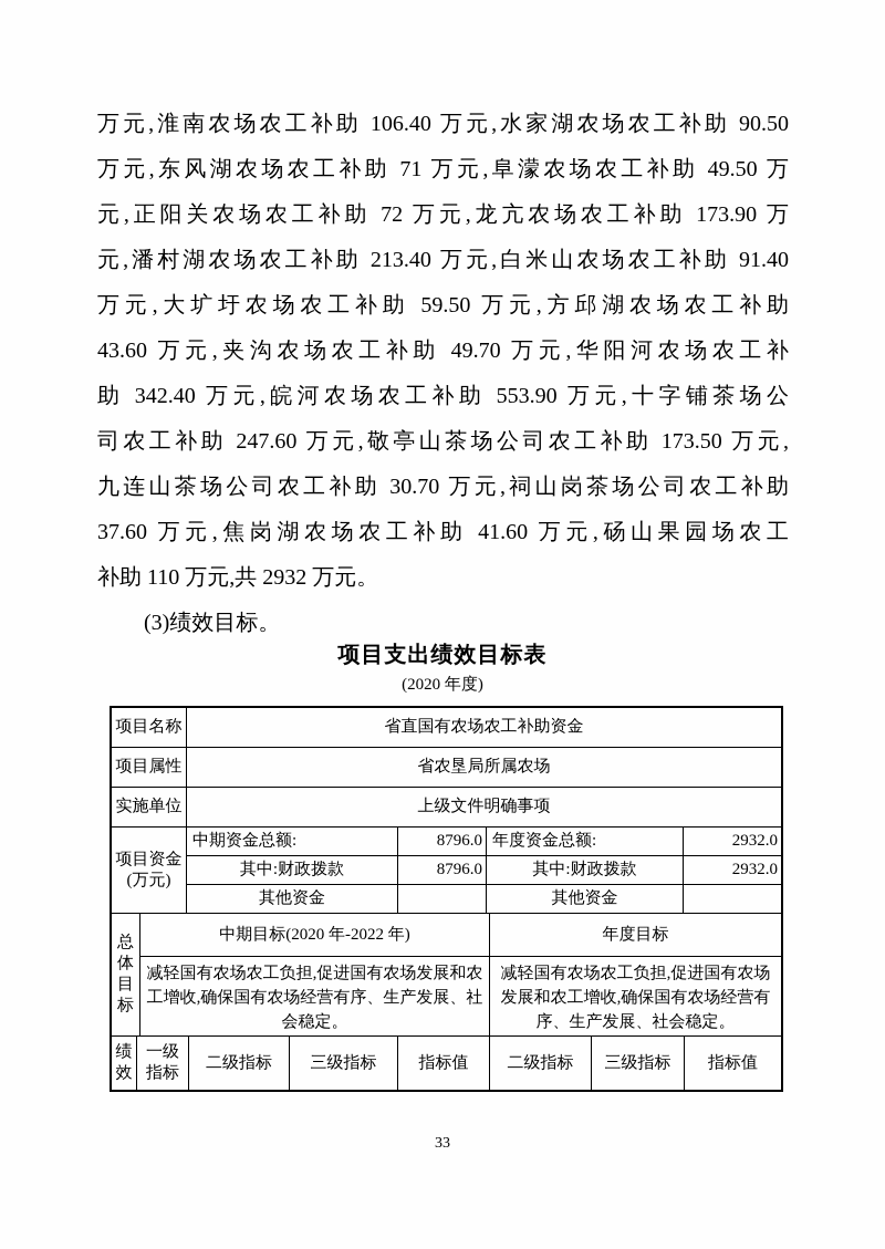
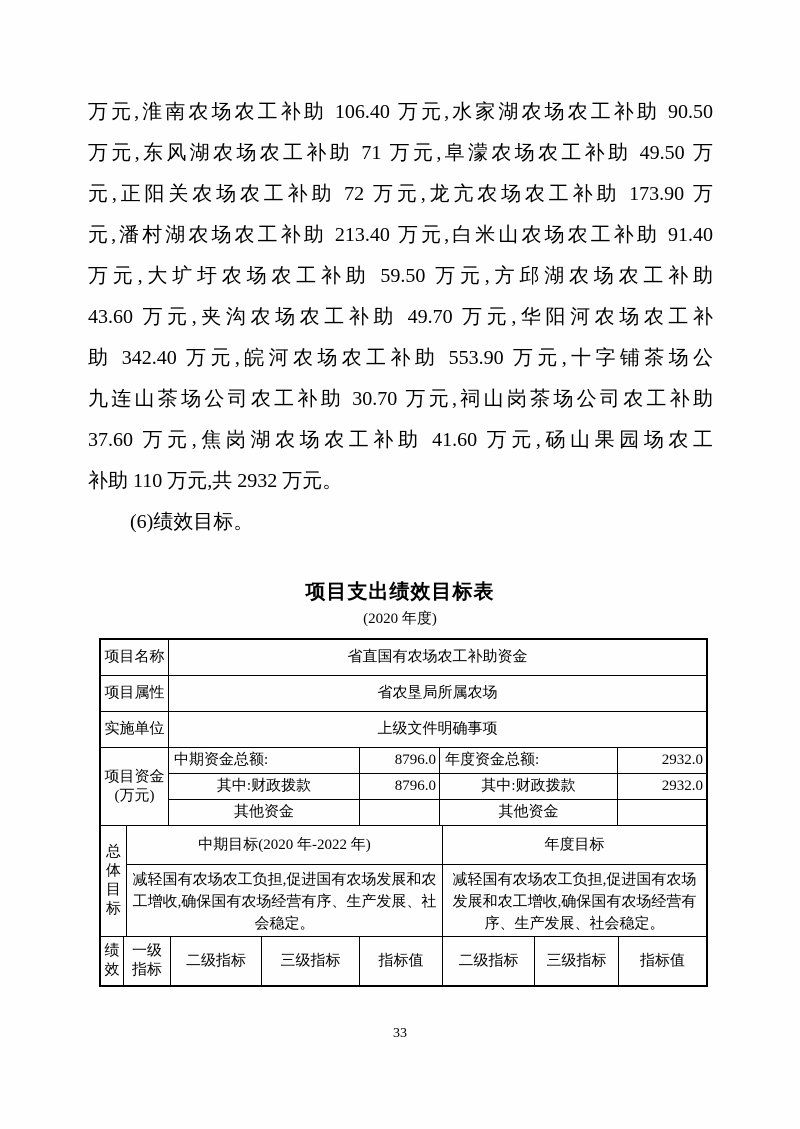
  万元,淮南农场农工补助 106.40 万元,水家湖农场农工补助 90.50
  万元,东风湖农场农工补助 71 万元,阜濛农场农工补助 49.50 万
  元,正阳关农场农工补助 72 万元,龙亢农场农工补助 173.90 万
  元,潘村湖农场农工补助 213.40 万元,白米山农场农工补助 91.40
  万元,大圹圩农场农工补助 59.50 万元,方邱湖农场农工补助
  43.60 万元,夹沟农场农工补助 49.70 万元,华阳河农场农工补
  助 342.40 万元,皖河农场农工补助 553.90 万元,十字铺茶场公
- 司农工补助 247.60 万元,敬亭山茶场公司农工补助 173.50 万元,
  九连山茶场公司农工补助 30.70 万元,祠山岗茶场公司农工补助
  37.60 万元,焦岗湖农场农工补助 41.60 万元,砀山果园场农工
  补助 110 万元,共 2932 万元。
- (3)绩效目标。
+ (6)绩效目标。
  项目支出绩效目标表
  (2020 年度)
  项目名称
  省直国有农场农工补助资金
  项目属性
  省农垦局所属农场
  实施单位
  上级文件明确事项
  项目资金(万元)
  中期资金总额:
  8796.0
  年度资金总额:
  2932.0
  其中:财政拨款
  8796.0
  其中:财政拨款
  2932.0
  其他资金
  其他资金
  总体目标
  中期目标(2020 年-2022 年)
  年度目标
  减轻国有农场农工负担,促进国有农场发展和农工增收,确保国有农场经营有序、生产发展、社会稳定。
  减轻国有农场农工负担,促进国有农场发展和农工增收,确保国有农场经营有序、生产发展、社会稳定。
  绩效
  一级指标
  二级指标
  三级指标
  指标值
  二级指标
  三级指标
  指标值
  33
